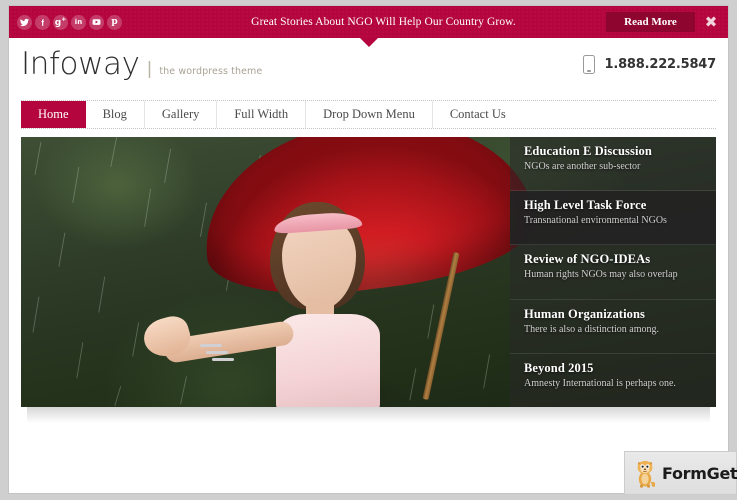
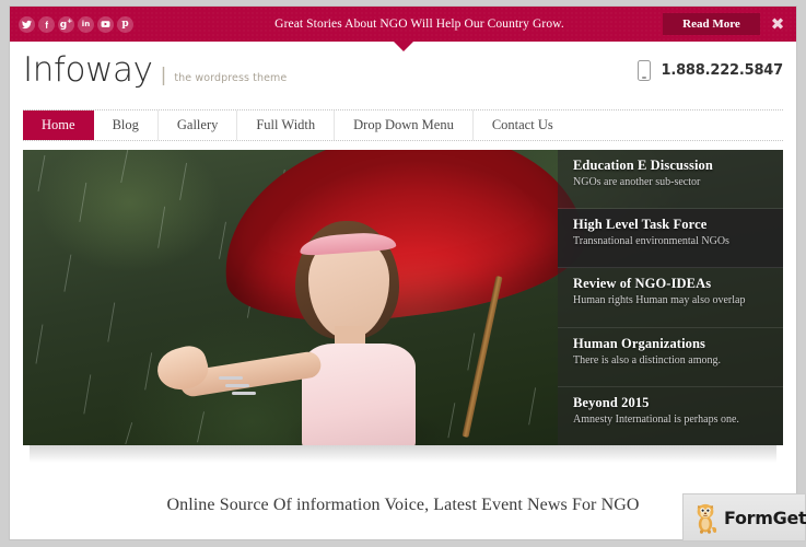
  in
  p
  Great Stories About NGO Will Help Our Country Grow.
  Read More
  ✖
  Infoway
  |
  the wordpress theme
  1.888.222.5847
  Home
  Blog
  Gallery
  Full Width
  Drop Down Menu
  Contact Us
  Education E Discussion
  NGOs are another sub-sector
  High Level Task Force
  Transnational environmental NGOs
  Review of NGO-IDEAs
- Human rights NGOs may also overlap
+ Human rights Human may also overlap
  Human Organizations
  There is also a distinction among.
  Beyond 2015
  Amnesty International is perhaps one.
+ Online Source Of information Voice, Latest Event News For NGO
  FormGet
